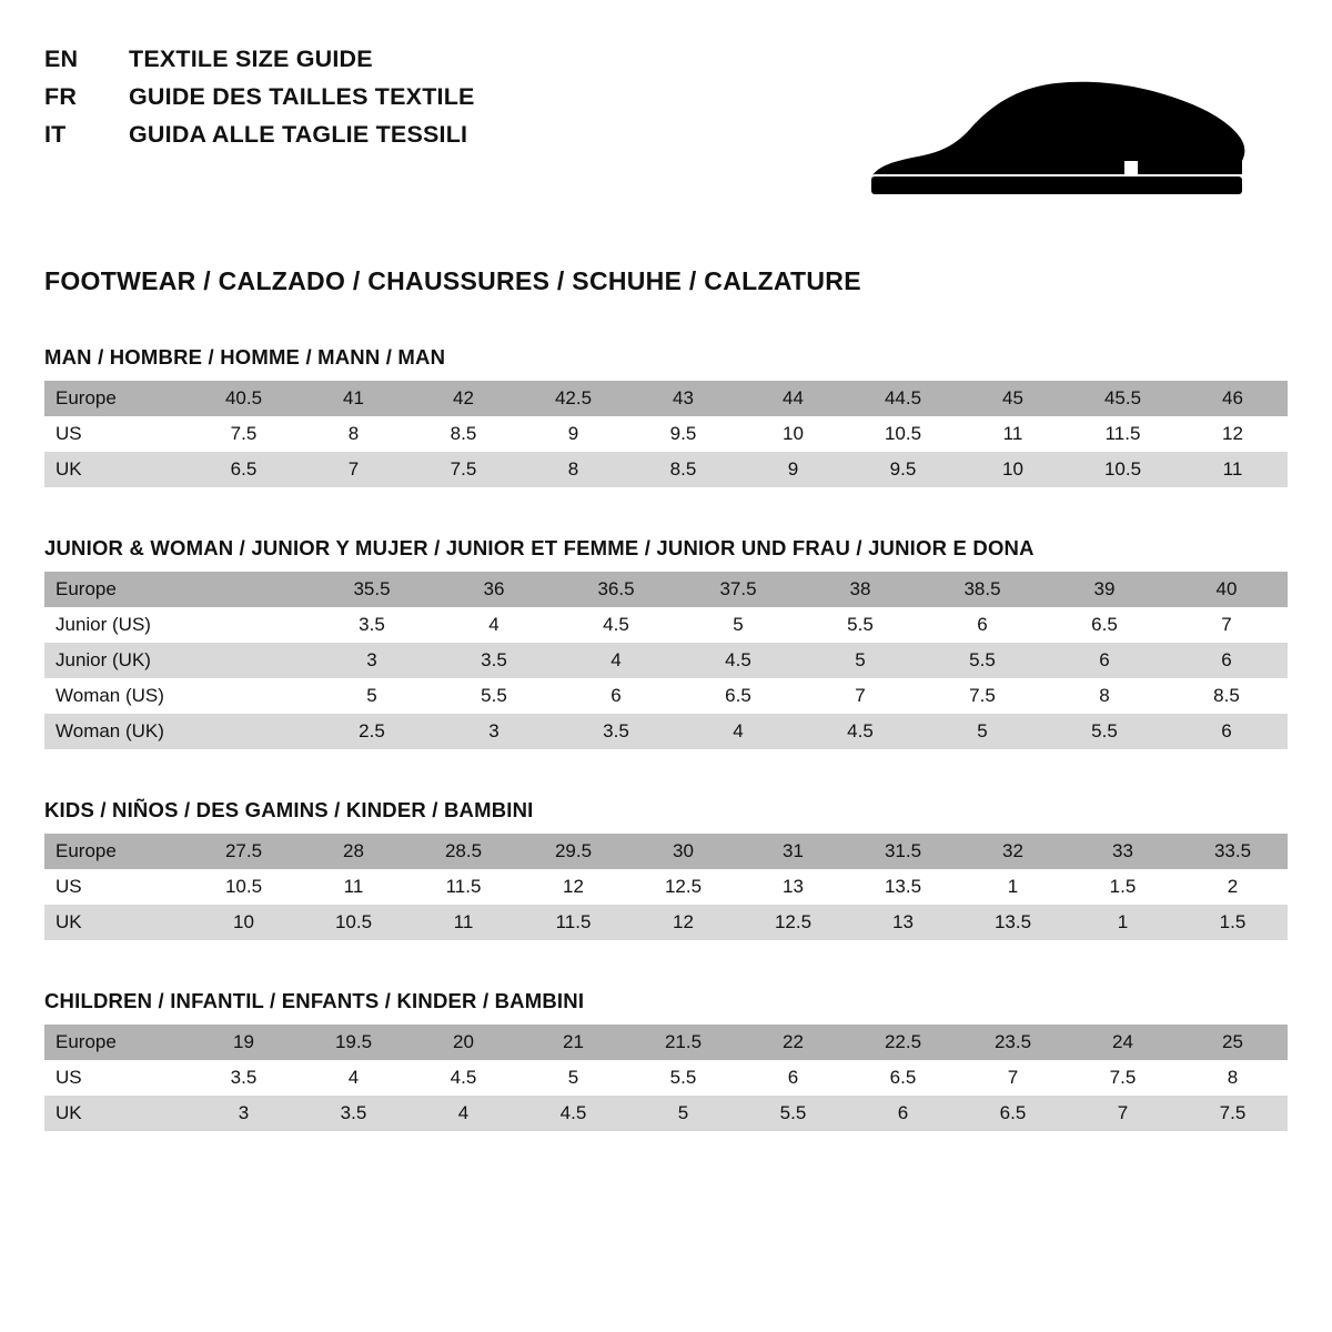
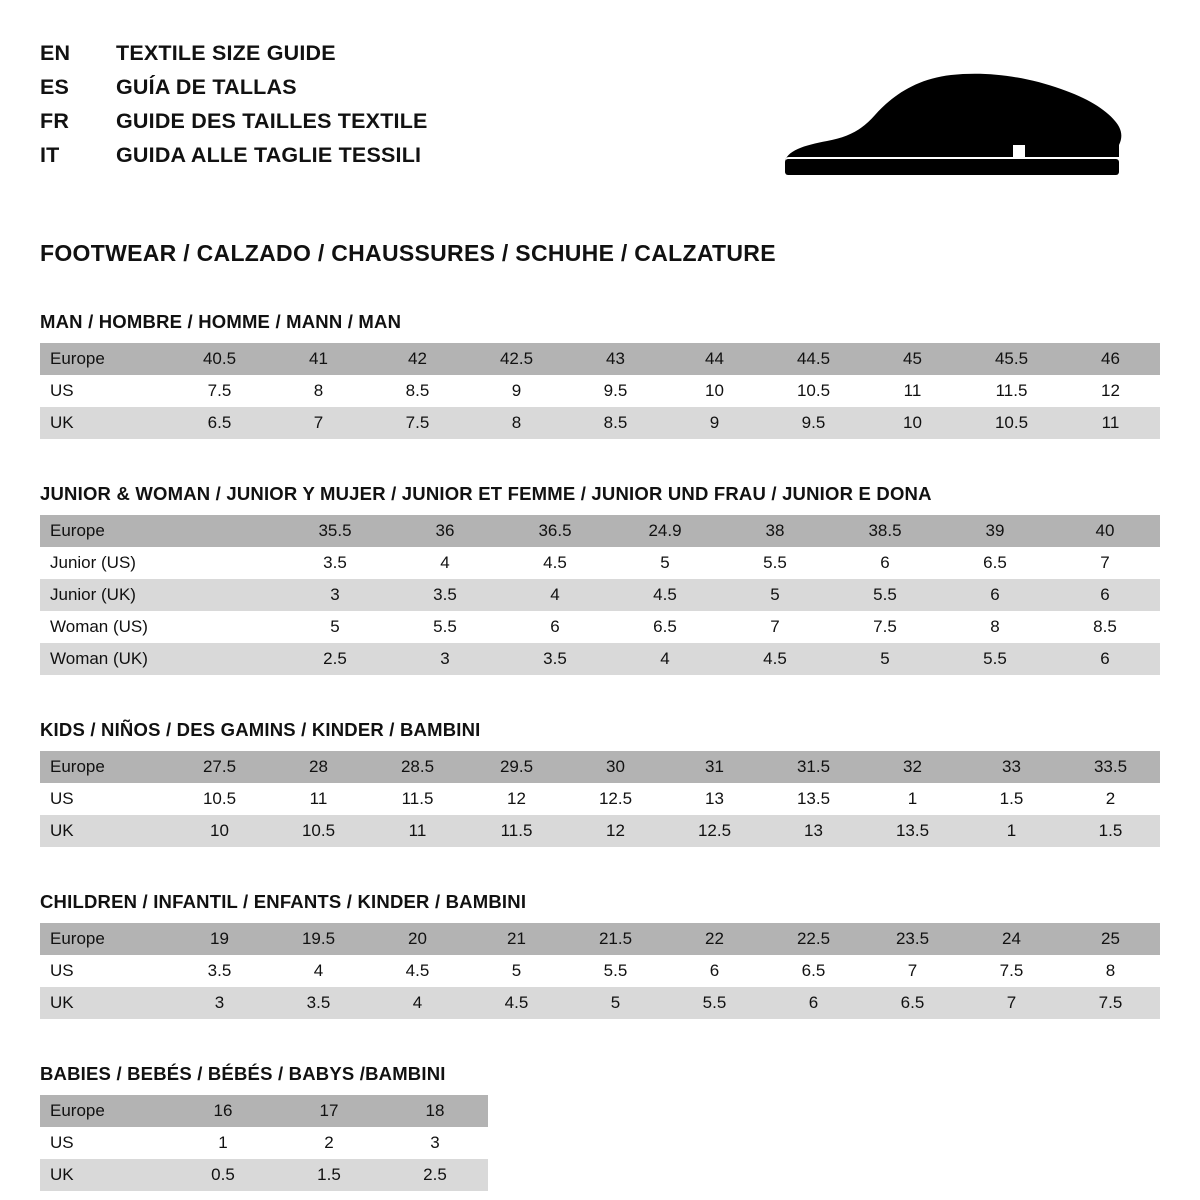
  EN
  TEXTILE SIZE GUIDE
+ ES
+ GUÍA DE TALLAS
  FR
  GUIDE DES TAILLES TEXTILE
  IT
  GUIDA ALLE TAGLIE TESSILI
  FOOTWEAR / CALZADO / CHAUSSURES / SCHUHE / CALZATURE
  MAN / HOMBRE / HOMME / MANN / MAN
  Europe	40.5	41	42	42.5	43	44	44.5	45	45.5	46
  US	7.5	8	8.5	9	9.5	10	10.5	11	11.5	12
  UK	6.5	7	7.5	8	8.5	9	9.5	10	10.5	11
  JUNIOR & WOMAN / JUNIOR Y MUJER / JUNIOR ET FEMME / JUNIOR UND FRAU / JUNIOR E DONA
- Europe		35.5	36	36.5	37.5	38	38.5	39	40
+ Europe		35.5	36	36.5	24.9	38	38.5	39	40
  Junior (US)		3.5	4	4.5	5	5.5	6	6.5	7
  Junior (UK)		3	3.5	4	4.5	5	5.5	6	6
  Woman (US)		5	5.5	6	6.5	7	7.5	8	8.5
  Woman (UK)		2.5	3	3.5	4	4.5	5	5.5	6
  KIDS / NIÑOS / DES GAMINS / KINDER / BAMBINI
  Europe	27.5	28	28.5	29.5	30	31	31.5	32	33	33.5
  US	10.5	11	11.5	12	12.5	13	13.5	1	1.5	2
  UK	10	10.5	11	11.5	12	12.5	13	13.5	1	1.5
  CHILDREN / INFANTIL / ENFANTS / KINDER / BAMBINI
  Europe	19	19.5	20	21	21.5	22	22.5	23.5	24	25
  US	3.5	4	4.5	5	5.5	6	6.5	7	7.5	8
  UK	3	3.5	4	4.5	5	5.5	6	6.5	7	7.5
+ BABIES / BEBÉS / BÉBÉS / BABYS /BAMBINI
+ Europe	16	17	18
+ US	1	2	3
+ UK	0.5	1.5	2.5
